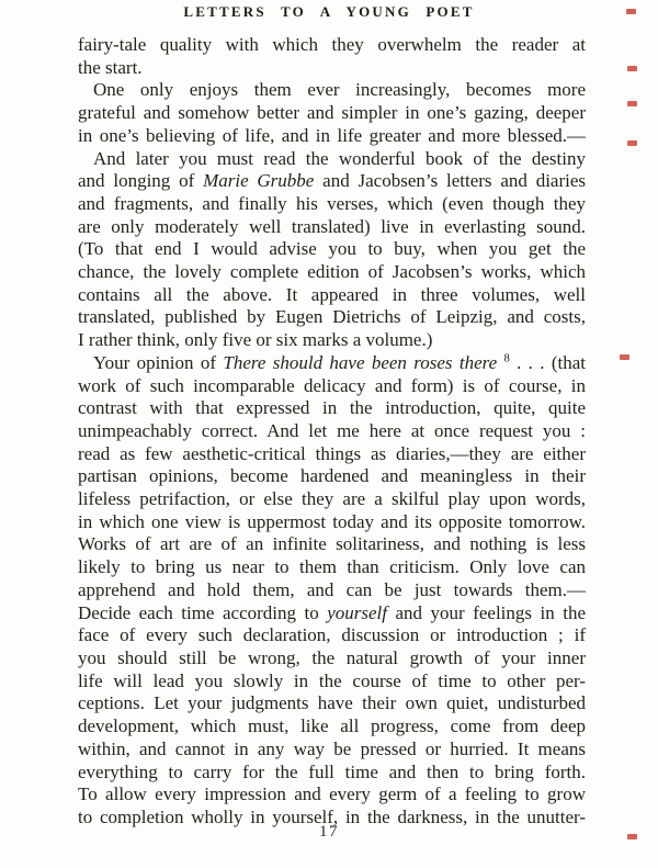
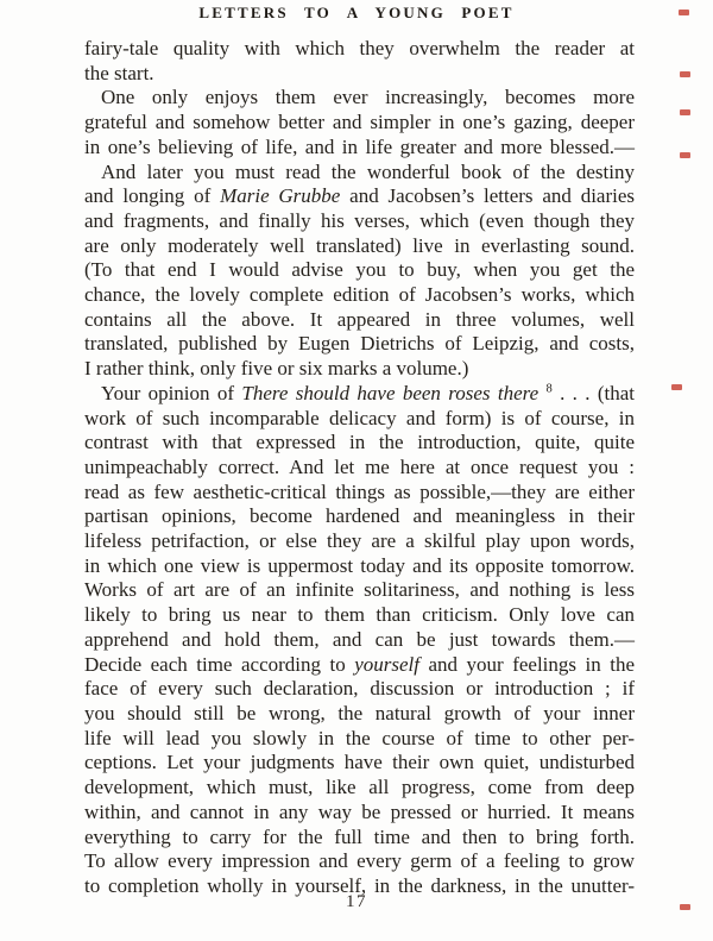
  LETTERS TO A YOUNG POET
  fairy-tale quality with which they overwhelm the reader at
  the start.
  One only enjoys them ever increasingly, becomes more
  grateful and somehow better and simpler in one’s gazing, deeper
  in one’s believing of life, and in life greater and more blessed.—
  And later you must read the wonderful book of the destiny
  and longing of Marie Grubbe and Jacobsen’s letters and diaries
  and fragments, and finally his verses, which (even though they
  are only moderately well translated) live in everlasting sound.
  (To that end I would advise you to buy, when you get the
  chance, the lovely complete edition of Jacobsen’s works, which
  contains all the above. It appeared in three volumes, well
  translated, published by Eugen Dietrichs of Leipzig, and costs,
  I rather think, only five or six marks a volume.)
  Your opinion of There should have been roses there 8 . . . (that
  work of such incomparable delicacy and form) is of course, in
  contrast with that expressed in the introduction, quite, quite
  unimpeachably correct. And let me here at once request you :
- read as few aesthetic-critical things as diaries,—they are either
+ read as few aesthetic-critical things as possible,—they are either
  partisan opinions, become hardened and meaningless in their
  lifeless petrifaction, or else they are a skilful play upon words,
  in which one view is uppermost today and its opposite tomorrow.
  Works of art are of an infinite solitariness, and nothing is less
  likely to bring us near to them than criticism. Only love can
  apprehend and hold them, and can be just towards them.—
  Decide each time according to yourself and your feelings in the
  face of every such declaration, discussion or introduction ; if
  you should still be wrong, the natural growth of your inner
  life will lead you slowly in the course of time to other per-
  ceptions. Let your judgments have their own quiet, undisturbed
  development, which must, like all progress, come from deep
  within, and cannot in any way be pressed or hurried. It means
  everything to carry for the full time and then to bring forth.
  To allow every impression and every germ of a feeling to grow
  to completion wholly in yourself, in the darkness, in the unutter-
  17
